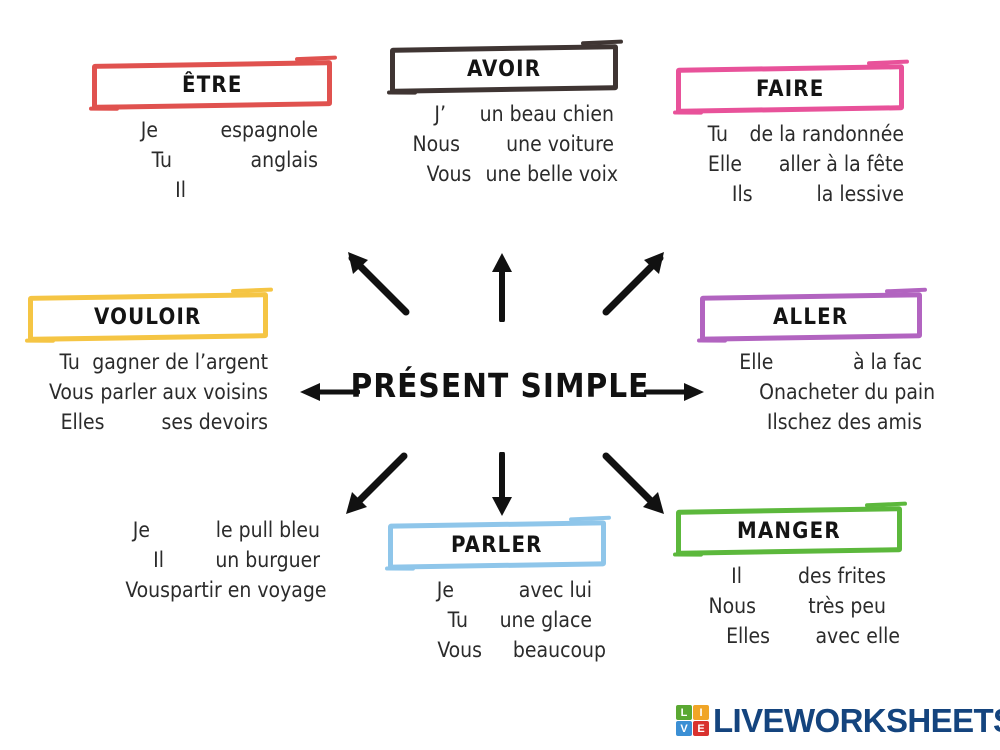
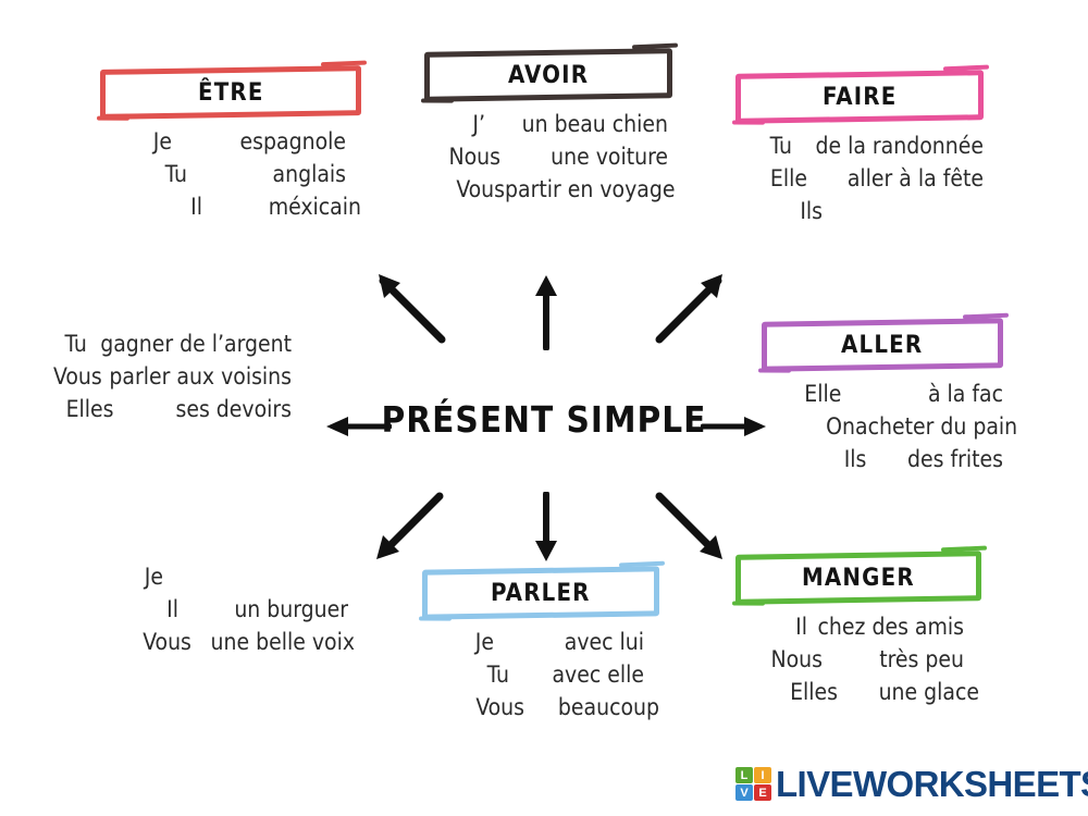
  ÊTRE
  Je
  espagnole
  Tu
  anglais
  Il
+ méxicain
  AVOIR
  J’
  un beau chien
  Nous
  une voiture
  Vous
- une belle voix
+ partir en voyage
  FAIRE
  Tu
  de la randonnée
  Elle
  aller à la fête
  Ils
- la lessive
- VOULOIR
  Tu
  gagner de l’argent
  Vous
  parler aux voisins
  Elles
  ses devoirs
  ALLER
  Elle
  à la fac
  On
  acheter du pain
  Ils
- chez des amis
+ des frites
  Je
- le pull bleu
  Il
  un burguer
  Vous
- partir en voyage
+ une belle voix
  PARLER
  Je
  avec lui
  Tu
- une glace
+ avec elle
  Vous
  beaucoup
  MANGER
  Il
- des frites
+ chez des amis
  Nous
  très peu
  Elles
- avec elle
+ une glace
  PRÉSENT SIMPLE
  L
  I
  V
  E
  LIVEWORKSHEET
